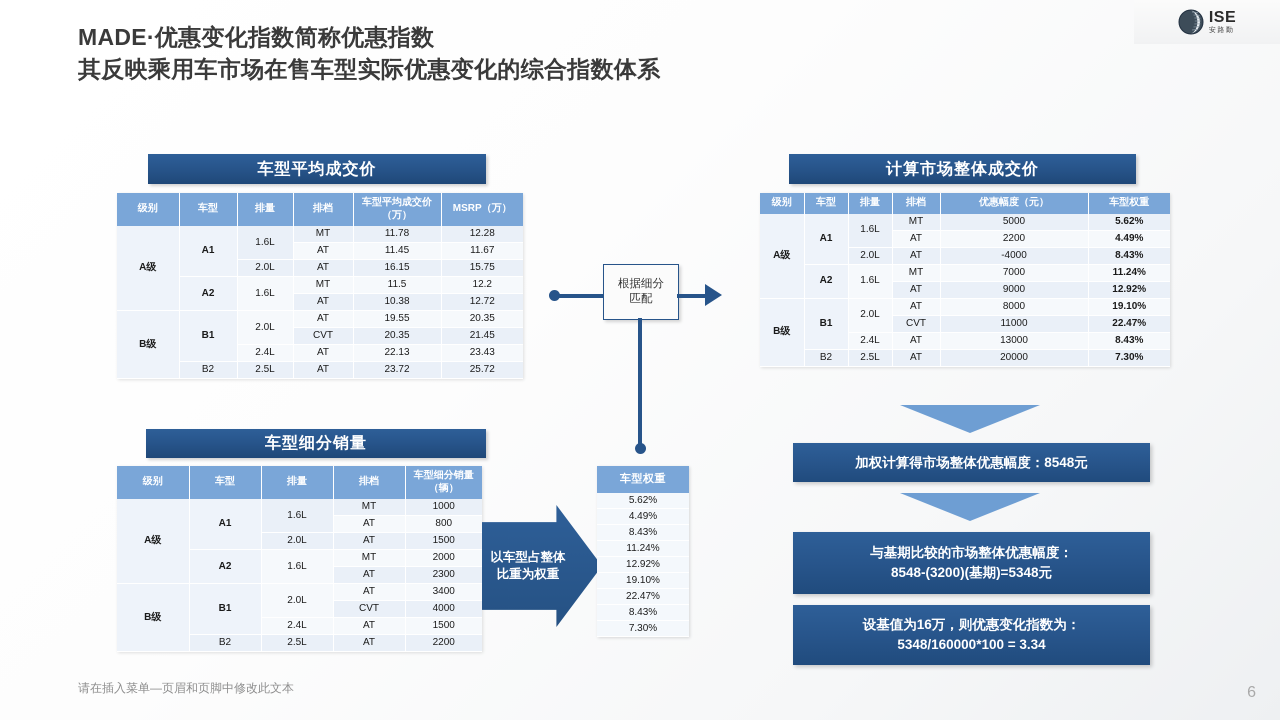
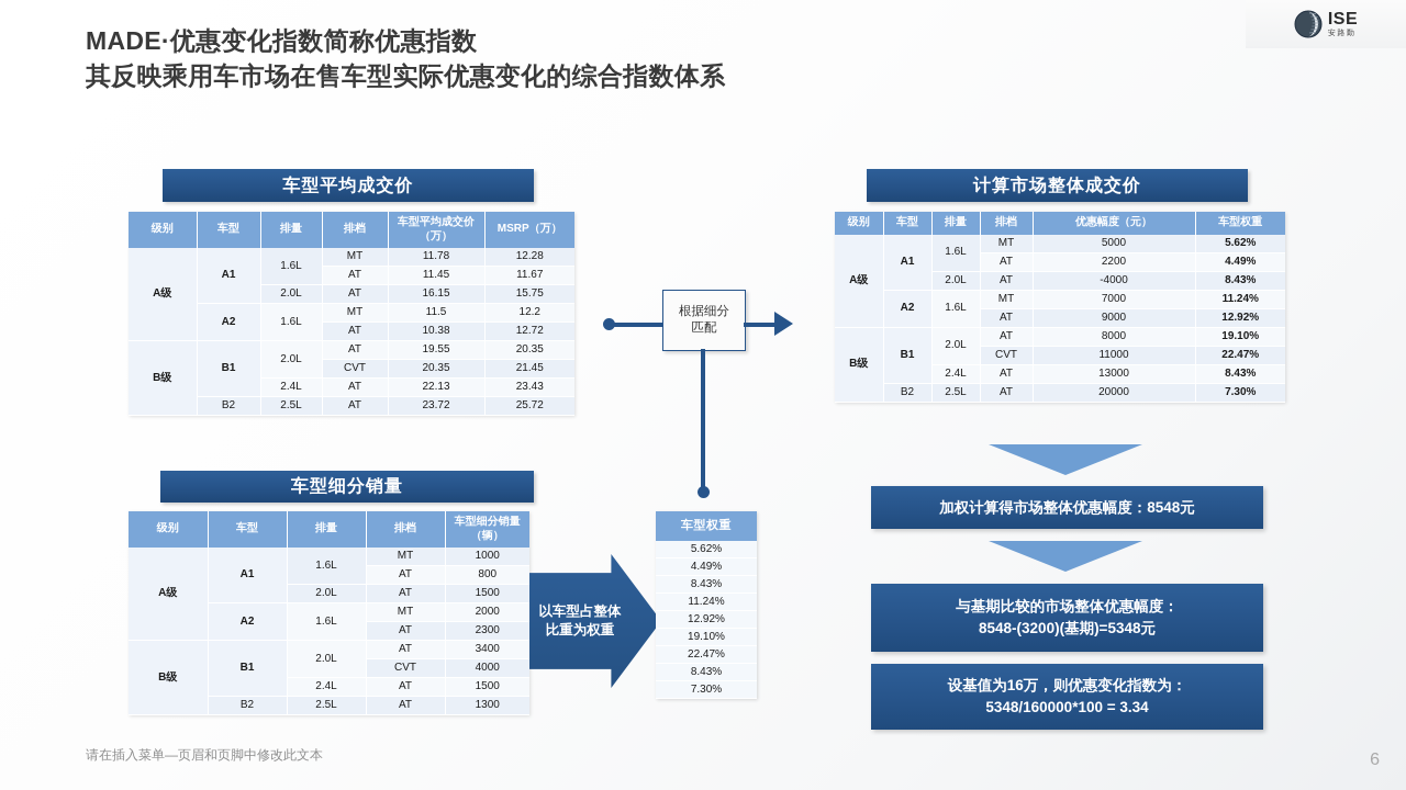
  ISE
  MADE·优惠变化指数简称优惠指数
  其反映乘用车市场在售车型实际优惠变化的综合指数体系
  车型平均成交价
  级别	车型	排量	排档	车型平均成交价（万）	MSRP（万）
  A级	A1	1.6L	MT	11.78	12.28
  AT	11.45	11.67
  2.0L	AT	16.15	15.75
  A2	1.6L	MT	11.5	12.2
  AT	10.38	12.72
  B级	B1	2.0L	AT	19.55	20.35
  CVT	20.35	21.45
  2.4L	AT	22.13	23.43
  B2	2.5L	AT	23.72	25.72
  根据细分
  匹配
  计算市场整体成交价
  级别	车型	排量	排档	优惠幅度（元）	车型权重
  A级	A1	1.6L	MT	5000	5.62%
  AT	2200	4.49%
  2.0L	AT	-4000	8.43%
  A2	1.6L	MT	7000	11.24%
  AT	9000	12.92%
  B级	B1	2.0L	AT	8000	19.10%
  CVT	11000	22.47%
  2.4L	AT	13000	8.43%
  B2	2.5L	AT	20000	7.30%
  车型细分销量
  级别	车型	排量	排档	车型细分销量（辆）
  A级	A1	1.6L	MT	1000
  AT	800
  2.0L	AT	1500
  A2	1.6L	MT	2000
  AT	2300
  B级	B1	2.0L	AT	3400
  CVT	4000
  2.4L	AT	1500
- B2	2.5L	AT	2200
+ B2	2.5L	AT	1300
  以车型占整体
  比重为权重
  车型权重
  5.62%
  4.49%
  8.43%
  11.24%
  12.92%
  19.10%
  22.47%
  8.43%
  7.30%
  加权计算得市场整体优惠幅度：8548元
  与基期比较的市场整体优惠幅度：
  8548-(3200)(基期)=5348元
  设基值为16万，则优惠变化指数为：
  5348/160000*100 = 3.34
  请在插入菜单—页眉和页脚中修改此文本
  6
